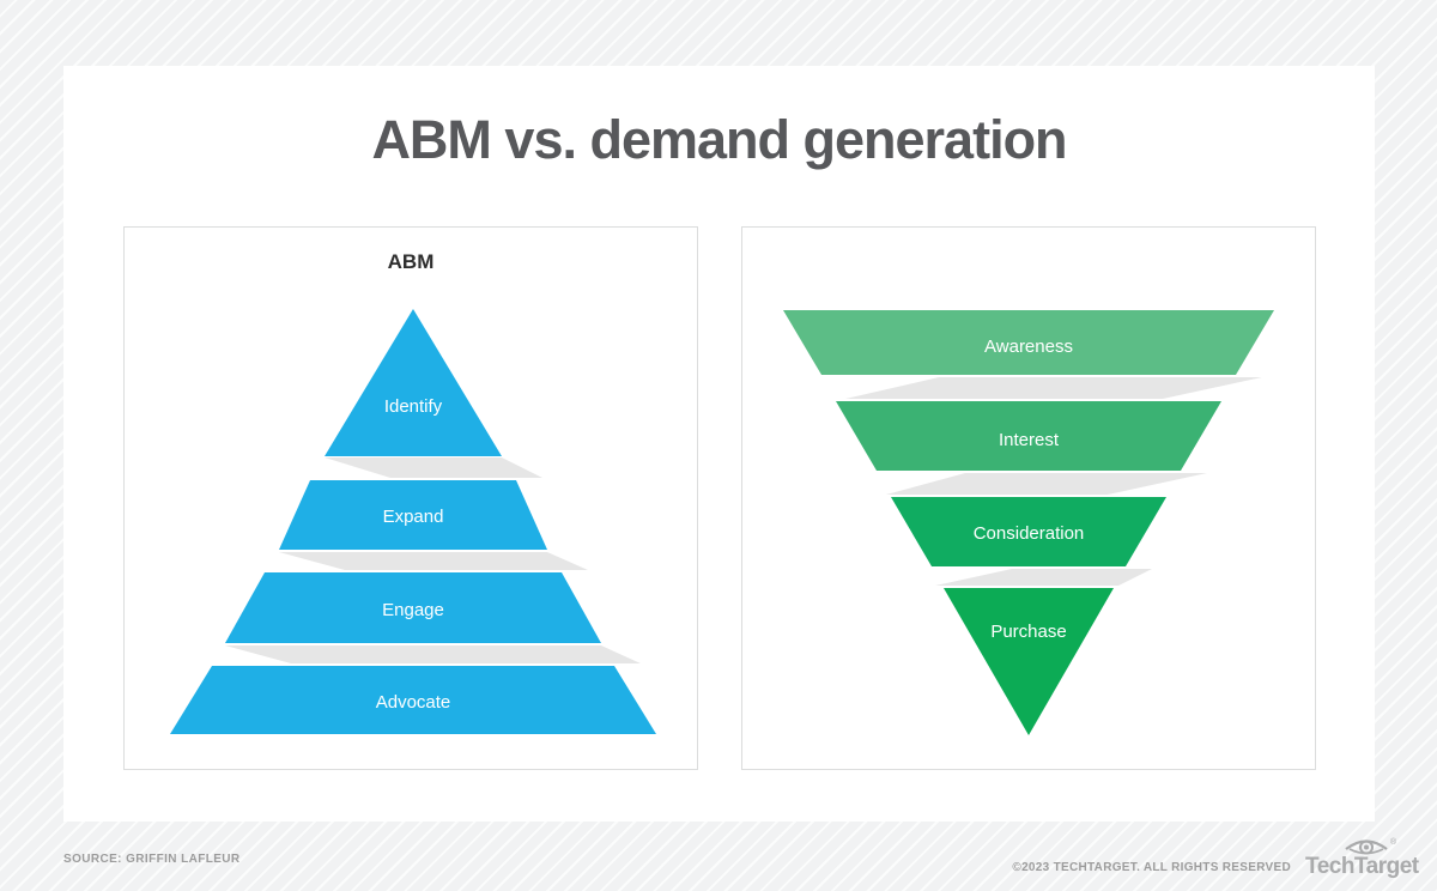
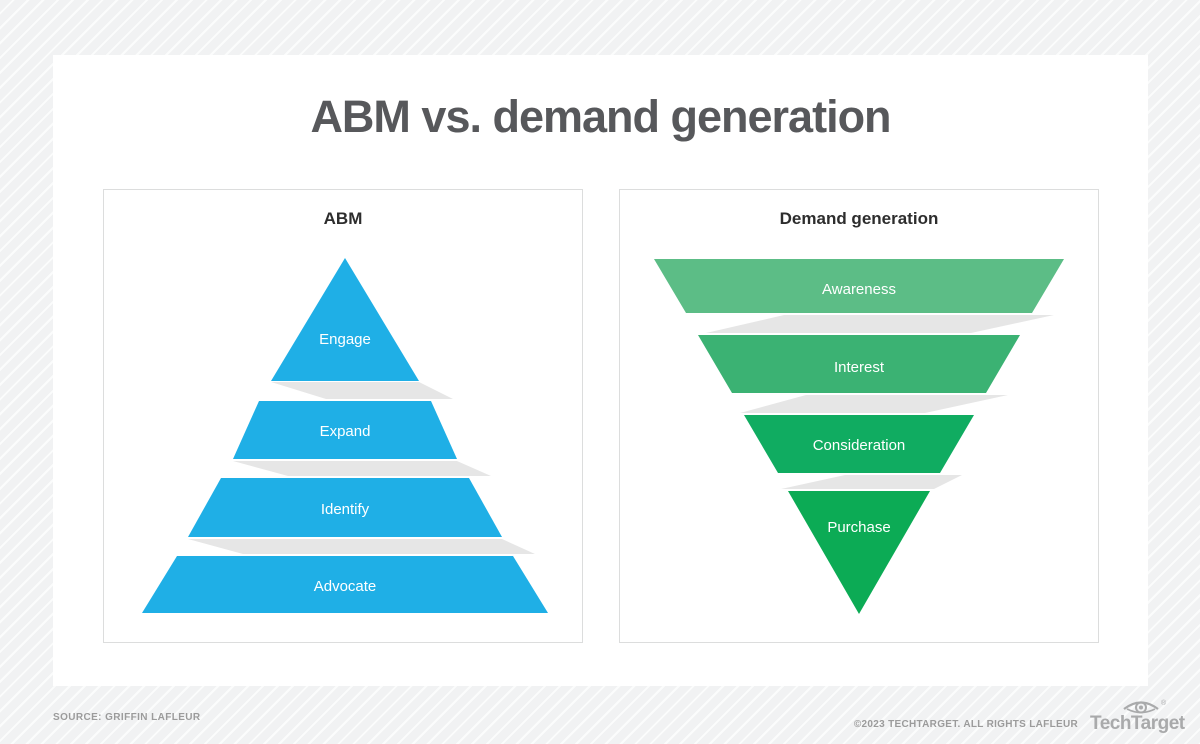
  ABM vs. demand generation
  ABM
- Identify
+ Engage
  Expand
- Engage
+ Identify
  Advocate
+ Demand generation
  Awareness
  Interest
  Consideration
  Purchase
  SOURCE: GRIFFIN LAFLEUR
- ©2023 TECHTARGET. ALL RIGHTS RESERVED
+ ©2023 TECHTARGET. ALL RIGHTS LAFLEUR
  TechTarget
